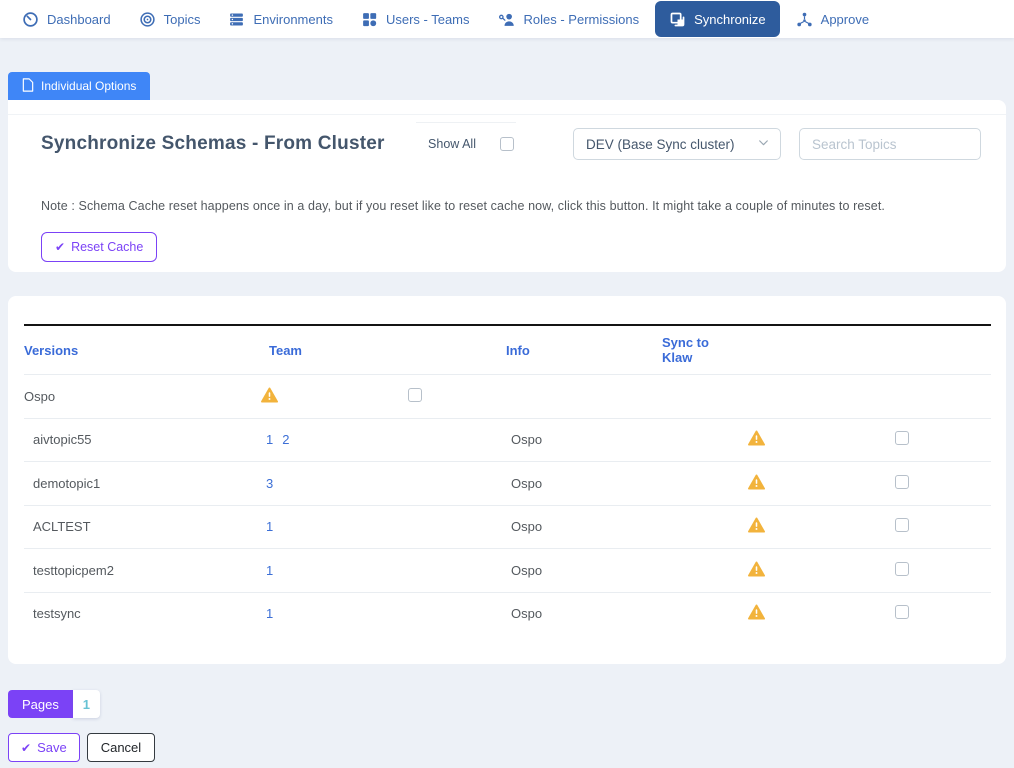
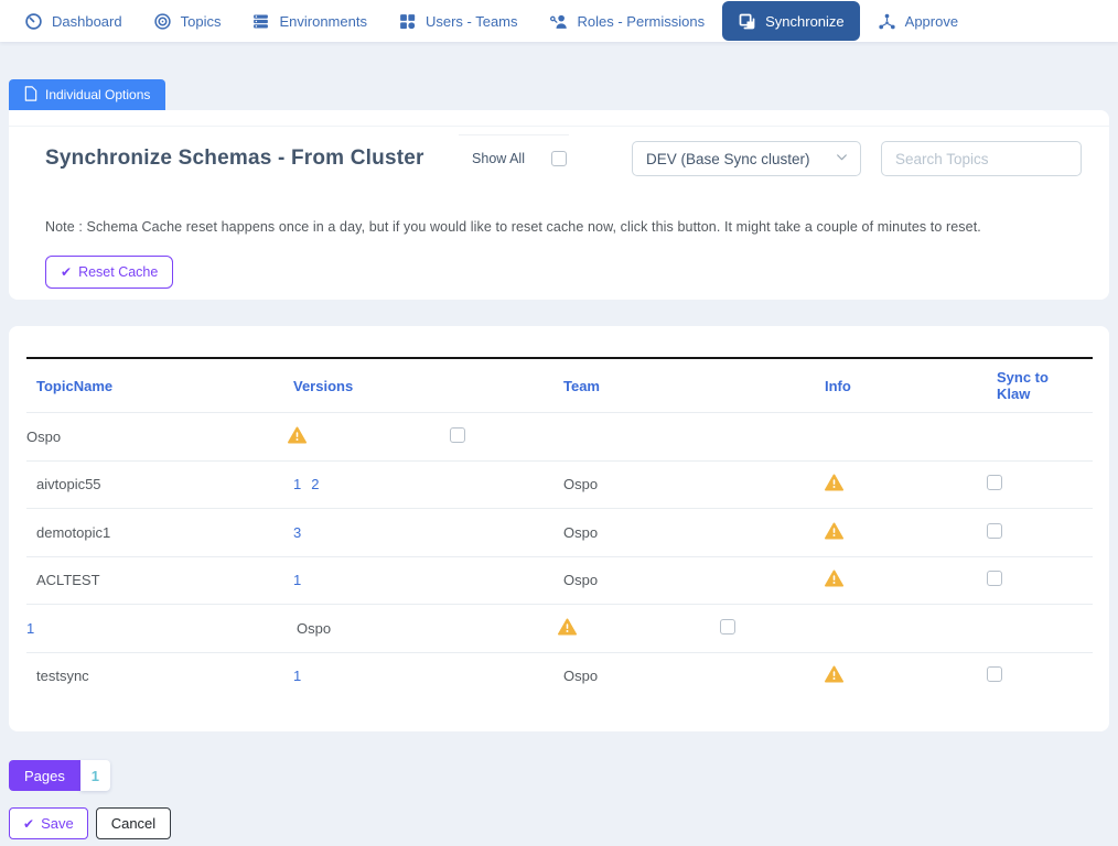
  Dashboard
  Topics
  Environments
  Users - Teams
  Roles - Permissions
  Synchronize
  Approve
  Individual Options
  Synchronize Schemas - From Cluster
  Show All
  DEV (Base Sync cluster)
  Search Topics
- Note : Schema Cache reset happens once in a day, but if you reset like to reset cache now, click this button. It might take a couple of minutes to reset.
+ Note : Schema Cache reset happens once in a day, but if you would like to reset cache now, click this button. It might take a couple of minutes to reset.
  ✔
  Reset Cache
+ TopicName
  Versions
  Team
  Info
  Sync to Klaw
  Ospo
  aivtopic55
  1 2
  Ospo
  demotopic1
  3
  Ospo
  ACLTEST
  1
  Ospo
- testtopicpem2
  1
  Ospo
  testsync
  1
  Ospo
  Pages
  1
  ✔
  Save
  Cancel
